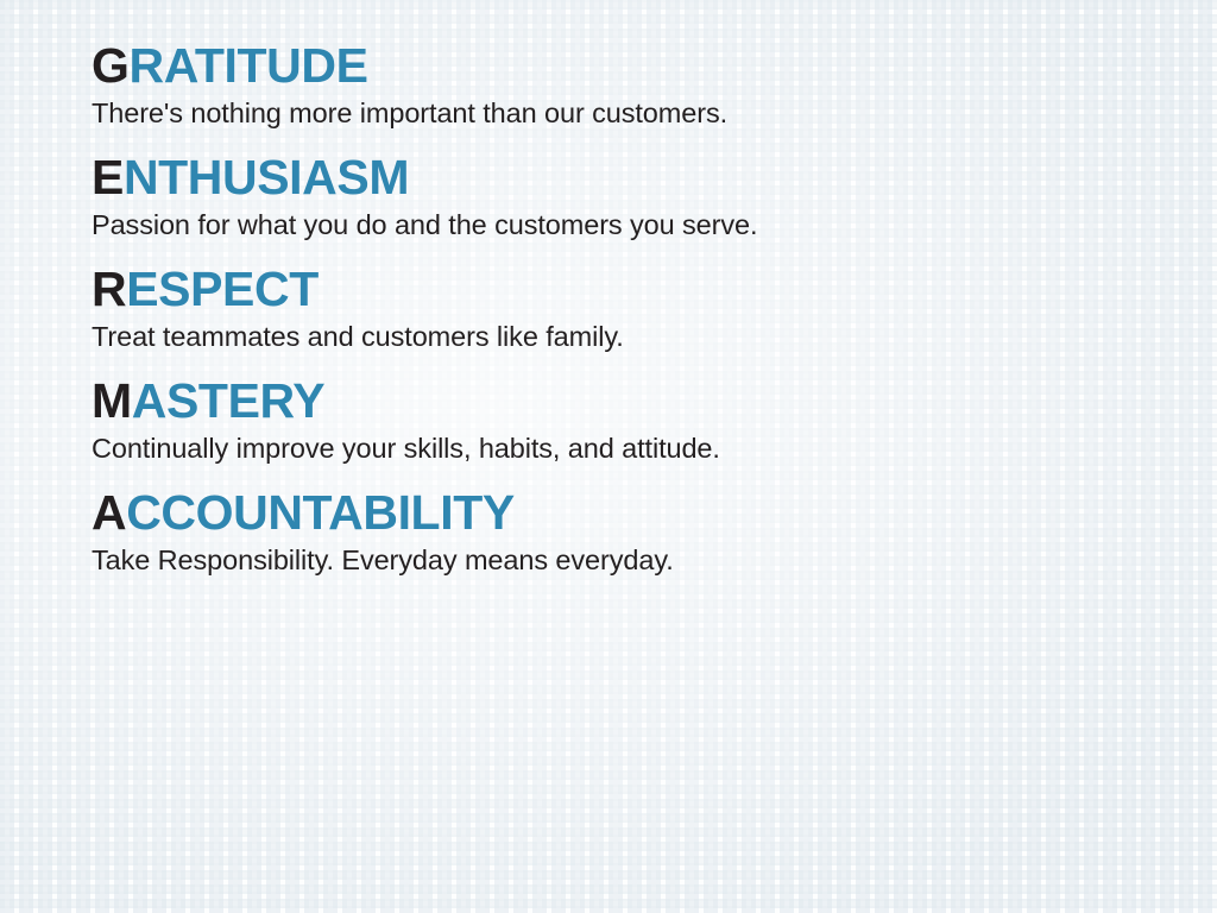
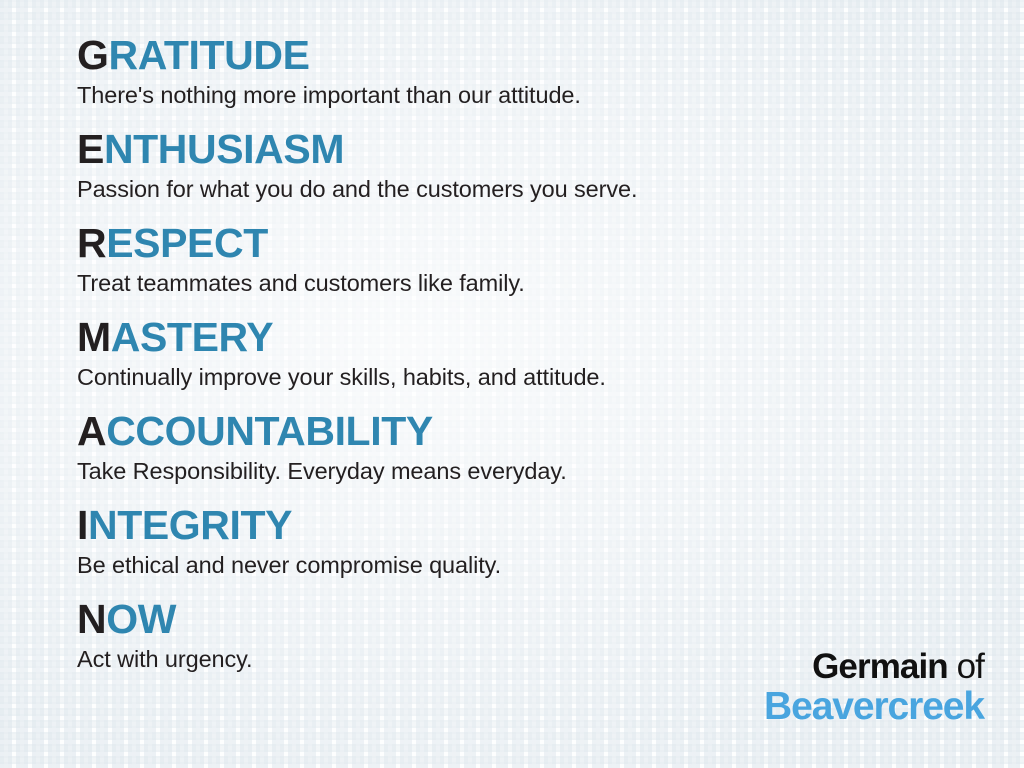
  GRATITUDE
- There's nothing more important than our customers.
+ There's nothing more important than our attitude.
  ENTHUSIASM
  Passion for what you do and the customers you serve.
  RESPECT
  Treat teammates and customers like family.
  MASTERY
  Continually improve your skills, habits, and attitude.
  ACCOUNTABILITY
  Take Responsibility. Everyday means everyday.
+ INTEGRITY
+ Be ethical and never compromise quality.
+ NOW
+ Act with urgency.
+ Germain of
+ Beavercreek
